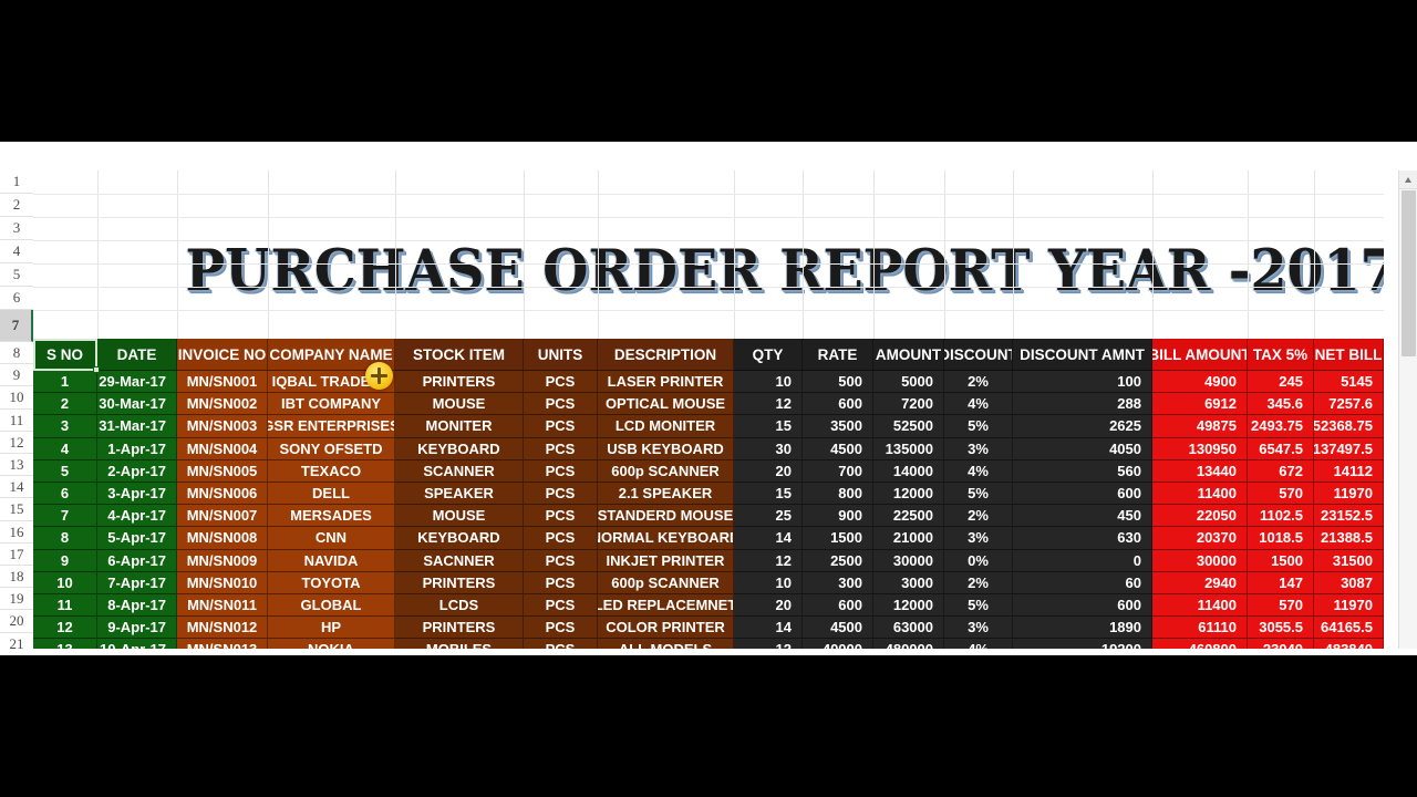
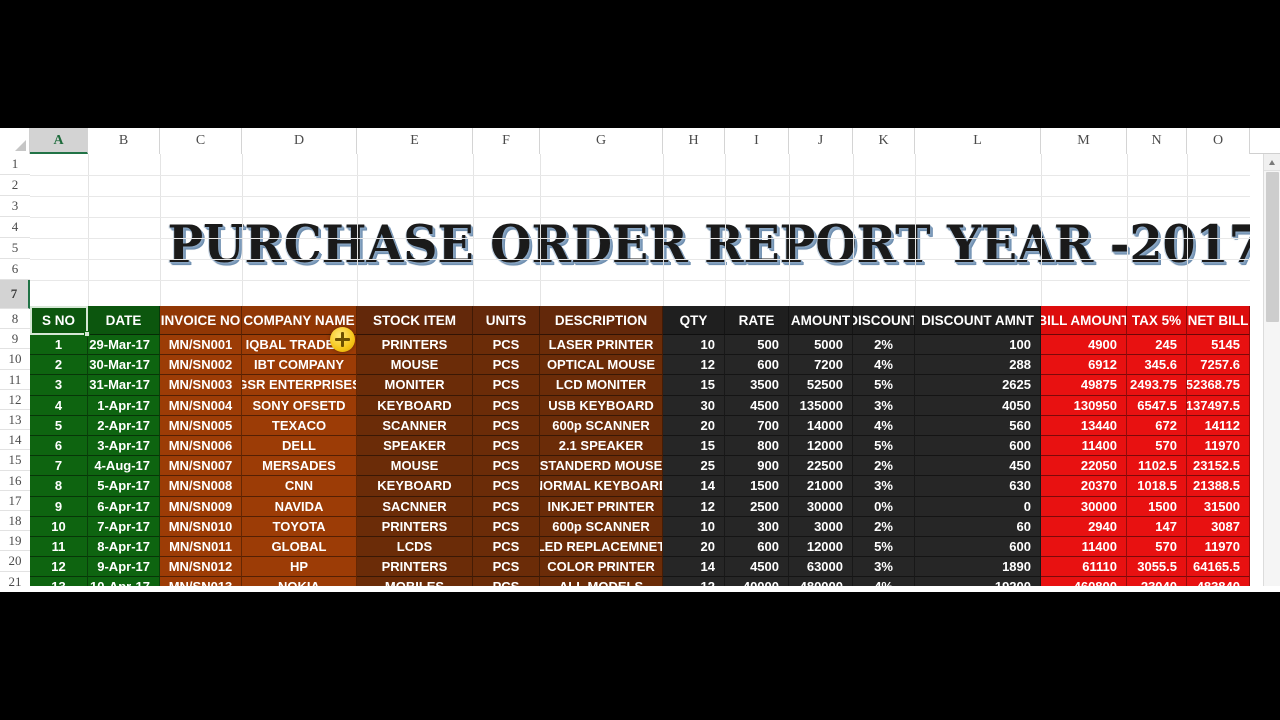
+ A
+ B
+ C
+ D
+ E
+ F
+ G
+ H
+ I
+ J
+ K
+ L
+ M
+ N
+ O
  1
  2
  3
  4
  5
  6
  7
  8
  9
  10
  11
  12
  13
  14
  15
  16
  17
  18
  19
  20
  21
  PURCHASE ORDER REPORT YEAR -2017
  S NO
  DATE
  INVOICE NO
  COMPANY NAME
  STOCK ITEM
  UNITS
  DESCRIPTION
  QTY
  RATE
  AMOUNT
  DISCOUN
  DISCOUNT AMNT
  BILL AMOUNT
  TAX 5%
  NET BILL
  1
  29-Mar-17
  MN/SN001
  IQBAL TRADE
  PRINTERS
  PCS
  LASER PRINTER
  10
  500
  5000
  2%
  100
  4900
  245
  5145
  2
  30-Mar-17
  MN/SN002
  IBT COMPANY
  MOUSE
  PCS
  OPTICAL MOUSE
  12
  600
  7200
  4%
  288
  6912
  345.6
  7257.6
  3
  31-Mar-17
  MN/SN003
  GSR ENTERPRISE
  MONITER
  PCS
  LCD MONITER
  15
  3500
  52500
  5%
  2625
  49875
  2493.75
  52368.75
  4
  1-Apr-17
  MN/SN004
  SONY OFSETD
  KEYBOARD
  PCS
  USB KEYBOARD
  30
  4500
  135000
  3%
  4050
  130950
  6547.5
  137497.5
  5
  2-Apr-17
  MN/SN005
  TEXACO
  SCANNER
  PCS
  600p SCANNER
  20
  700
  14000
  4%
  560
  13440
  672
  14112
  6
  3-Apr-17
  MN/SN006
  DELL
  SPEAKER
  PCS
  2.1 SPEAKER
  15
  800
  12000
  5%
  600
  11400
  570
  11970
  7
- 4-Apr-17
+ 4-Aug-17
  MN/SN007
  MERSADES
  MOUSE
  PCS
  STANDERD MOUSE
  25
  900
  22500
  2%
  450
  22050
  1102.5
  23152.5
  8
  5-Apr-17
  MN/SN008
  CNN
  KEYBOARD
  PCS
  ORMAL KEYBOAR
  14
  1500
  21000
  3%
  630
  20370
  1018.5
  21388.5
  9
  6-Apr-17
  MN/SN009
  NAVIDA
  SACNNER
  PCS
  INKJET PRINTER
  12
  2500
  30000
  0%
  0
  30000
  1500
  31500
  10
  7-Apr-17
  MN/SN010
  TOYOTA
  PRINTERS
  PCS
  600p SCANNER
  10
  300
  3000
  2%
  60
  2940
  147
  3087
  11
  8-Apr-17
  MN/SN011
  GLOBAL
  LCDS
  PCS
  LED REPLACEMNET
  20
  600
  12000
  5%
  600
  11400
  570
  11970
  12
  9-Apr-17
  MN/SN012
  HP
  PRINTERS
  PCS
  COLOR PRINTER
  14
  4500
  63000
  3%
  1890
  61110
  3055.5
  64165.5
